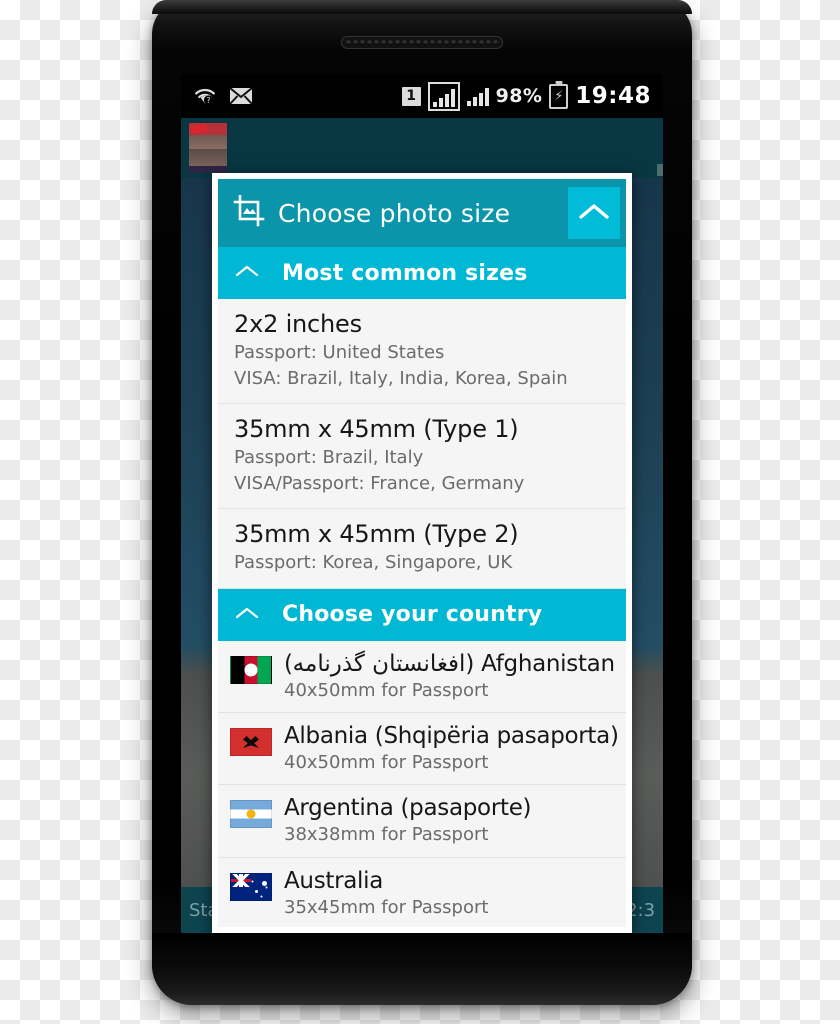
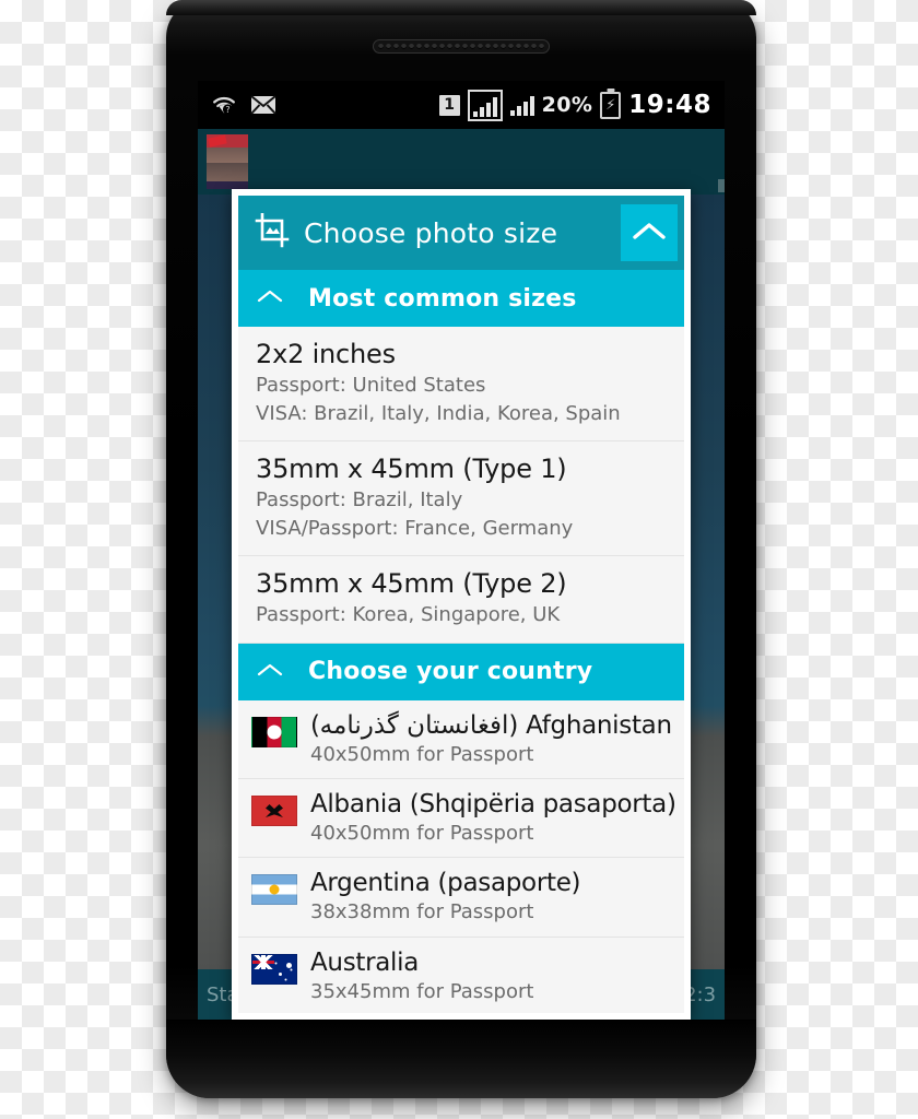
  ?
  1
- 98%
+ 20%
  ⚡
  19:48
  Choose photo size
  Most common sizes
  2x2 inches
  Passport: United States
  VISA: Brazil, Italy, India, Korea, Spain
  35mm x 45mm (Type 1)
  Passport: Brazil, Italy
  VISA/Passport: France, Germany
  35mm x 45mm (Type 2)
  Passport: Korea, Singapore, UK
  Choose your country
  Afghanistan (افغانستان گذرنامه)
  40x50mm for Passport
  Albania (Shqipëria pasaporta)
  40x50mm for Passport
  Argentina (pasaporte)
  38x38mm for Passport
  Australia
  35x45mm for Passport
